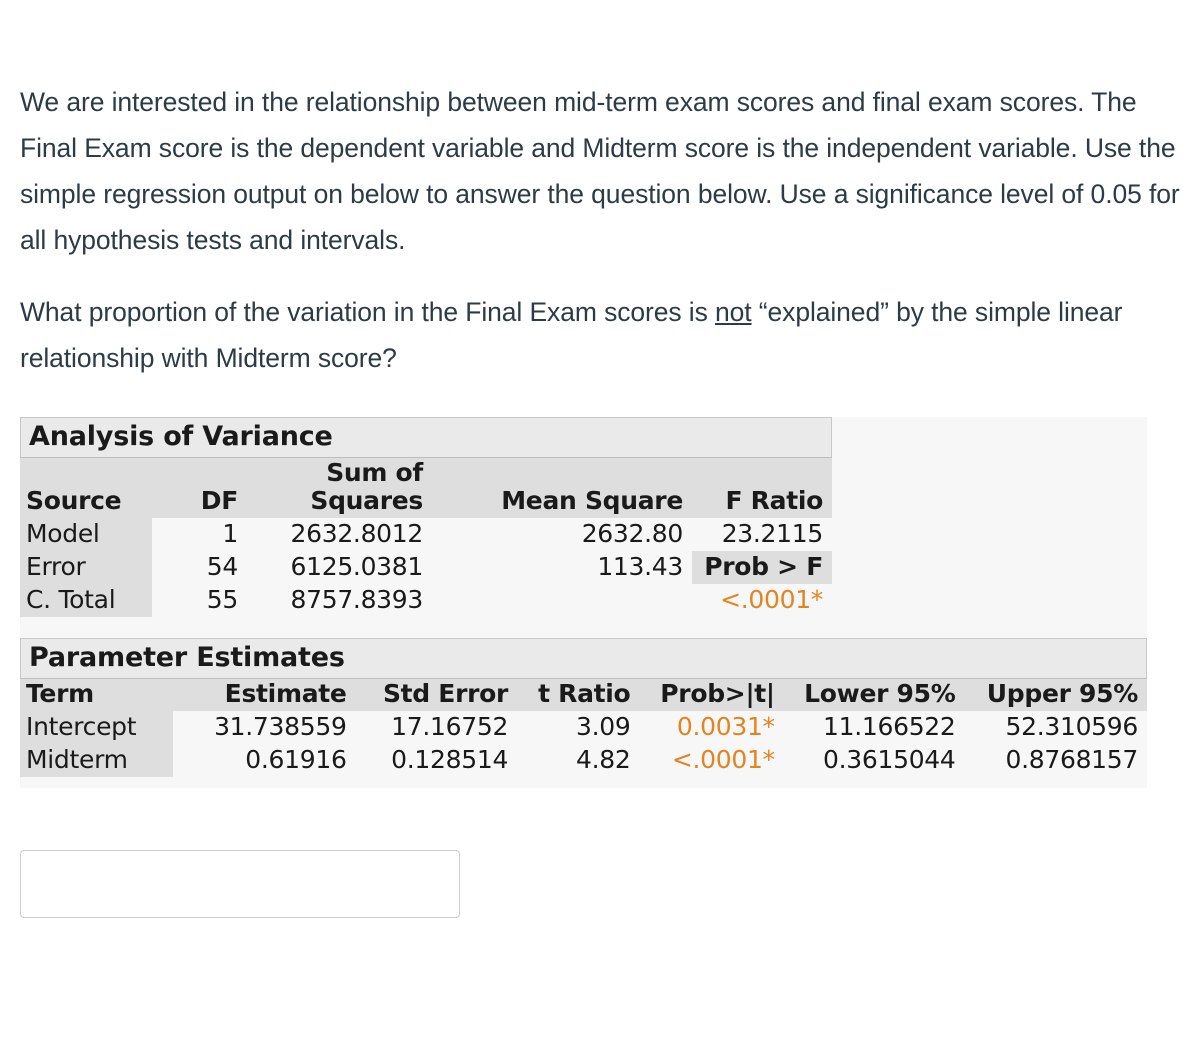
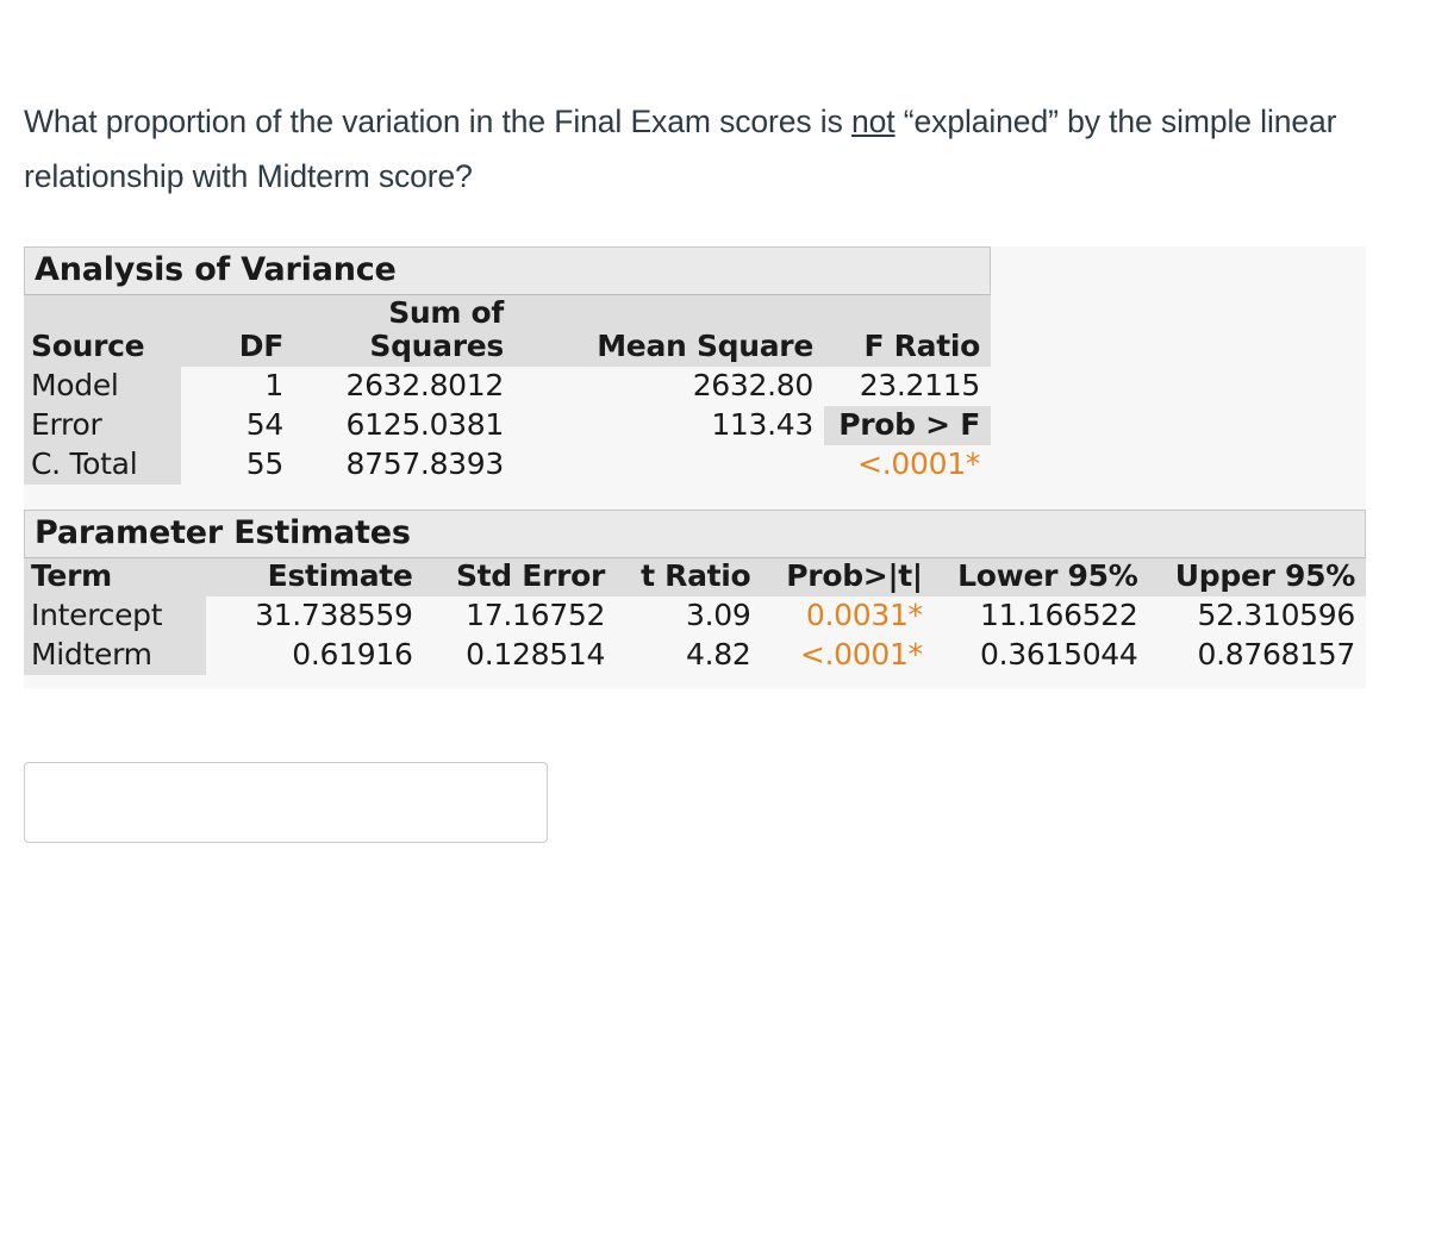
- We are interested in the relationship between mid-term exam scores and final exam scores. The Final Exam score is the dependent variable and Midterm score is the independent variable. Use the simple regression output on below to answer the question below. Use a significance level of 0.05 for all hypothesis tests and intervals.
  What proportion of the variation in the Final Exam scores is not “explained” by the simple linear relationship with Midterm score?
  Analysis of Variance
  Source	DF	Sum of Squares	Mean Square	F Ratio
  Model	1	2632.8012	2632.80	23.2115
  Error	54	6125.0381	113.43	Prob > F
  C. Total	55	8757.8393		<.0001*
  Parameter Estimates
  Term	Estimate	Std Error	t Ratio	Prob>|t|	Lower 95%	Upper 95%
  Intercept	31.738559	17.16752	3.09	0.0031*	11.166522	52.310596
  Midterm	0.61916	0.128514	4.82	<.0001*	0.3615044	0.8768157
